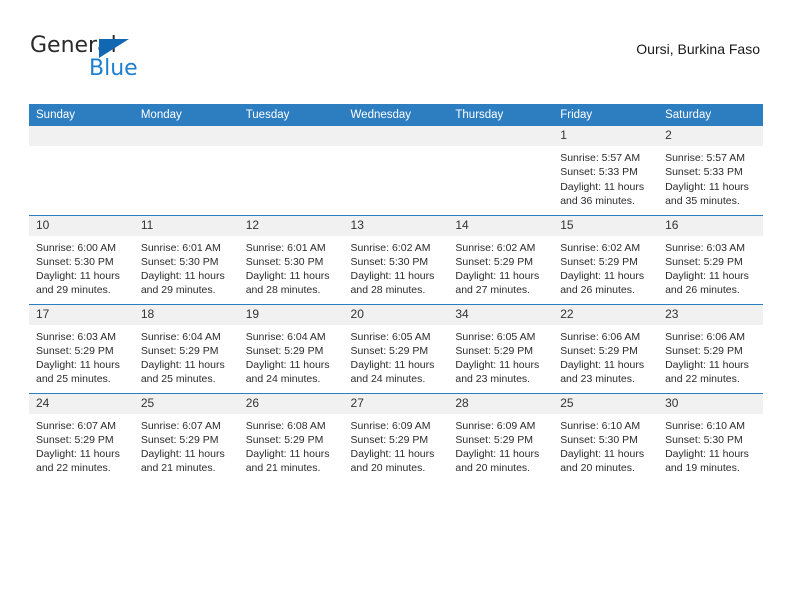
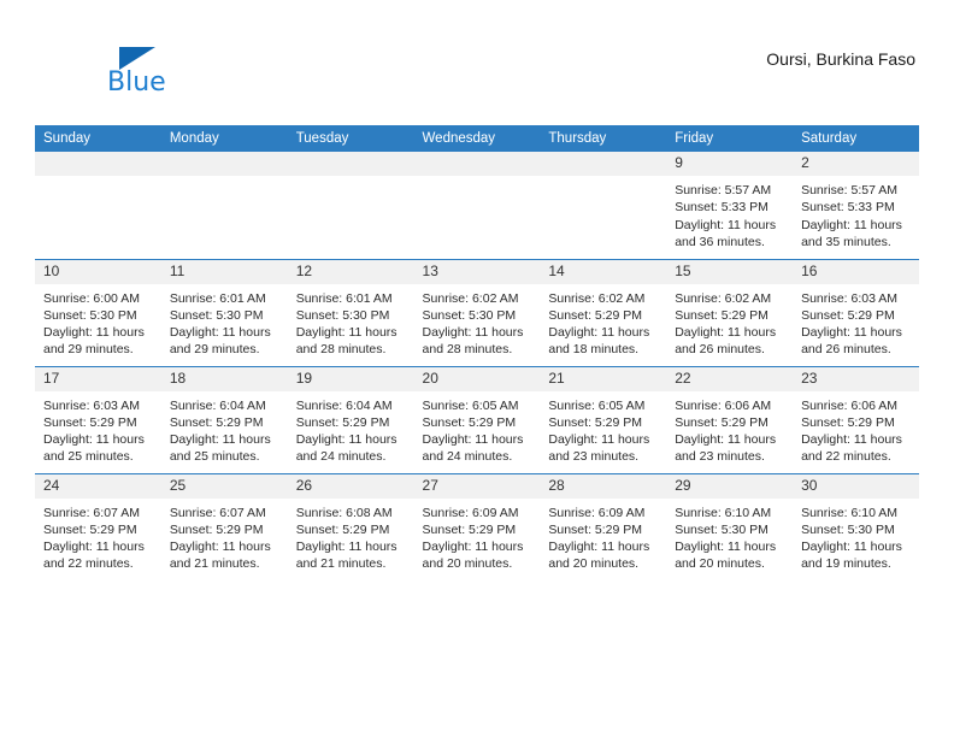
- General
  Blue
  Oursi, Burkina Faso
  Sunday	Monday	Tuesday	Wednesday	Thursday	Friday	Saturday
- 					1Sunrise: 5:57 AMSunset: 5:33 PMDaylight: 11 hoursand 36 minutes.	2Sunrise: 5:57 AMSunset: 5:33 PMDaylight: 11 hoursand 35 minutes.
+ 					9Sunrise: 5:57 AMSunset: 5:33 PMDaylight: 11 hoursand 36 minutes.	2Sunrise: 5:57 AMSunset: 5:33 PMDaylight: 11 hoursand 35 minutes.
- 10Sunrise: 6:00 AMSunset: 5:30 PMDaylight: 11 hoursand 29 minutes.	11Sunrise: 6:01 AMSunset: 5:30 PMDaylight: 11 hoursand 29 minutes.	12Sunrise: 6:01 AMSunset: 5:30 PMDaylight: 11 hoursand 28 minutes.	13Sunrise: 6:02 AMSunset: 5:30 PMDaylight: 11 hoursand 28 minutes.	14Sunrise: 6:02 AMSunset: 5:29 PMDaylight: 11 hoursand 27 minutes.	15Sunrise: 6:02 AMSunset: 5:29 PMDaylight: 11 hoursand 26 minutes.	16Sunrise: 6:03 AMSunset: 5:29 PMDaylight: 11 hoursand 26 minutes.
+ 10Sunrise: 6:00 AMSunset: 5:30 PMDaylight: 11 hoursand 29 minutes.	11Sunrise: 6:01 AMSunset: 5:30 PMDaylight: 11 hoursand 29 minutes.	12Sunrise: 6:01 AMSunset: 5:30 PMDaylight: 11 hoursand 28 minutes.	13Sunrise: 6:02 AMSunset: 5:30 PMDaylight: 11 hoursand 28 minutes.	14Sunrise: 6:02 AMSunset: 5:29 PMDaylight: 11 hoursand 18 minutes.	15Sunrise: 6:02 AMSunset: 5:29 PMDaylight: 11 hoursand 26 minutes.	16Sunrise: 6:03 AMSunset: 5:29 PMDaylight: 11 hoursand 26 minutes.
- 17Sunrise: 6:03 AMSunset: 5:29 PMDaylight: 11 hoursand 25 minutes.	18Sunrise: 6:04 AMSunset: 5:29 PMDaylight: 11 hoursand 25 minutes.	19Sunrise: 6:04 AMSunset: 5:29 PMDaylight: 11 hoursand 24 minutes.	20Sunrise: 6:05 AMSunset: 5:29 PMDaylight: 11 hoursand 24 minutes.	34Sunrise: 6:05 AMSunset: 5:29 PMDaylight: 11 hoursand 23 minutes.	22Sunrise: 6:06 AMSunset: 5:29 PMDaylight: 11 hoursand 23 minutes.	23Sunrise: 6:06 AMSunset: 5:29 PMDaylight: 11 hoursand 22 minutes.
+ 17Sunrise: 6:03 AMSunset: 5:29 PMDaylight: 11 hoursand 25 minutes.	18Sunrise: 6:04 AMSunset: 5:29 PMDaylight: 11 hoursand 25 minutes.	19Sunrise: 6:04 AMSunset: 5:29 PMDaylight: 11 hoursand 24 minutes.	20Sunrise: 6:05 AMSunset: 5:29 PMDaylight: 11 hoursand 24 minutes.	21Sunrise: 6:05 AMSunset: 5:29 PMDaylight: 11 hoursand 23 minutes.	22Sunrise: 6:06 AMSunset: 5:29 PMDaylight: 11 hoursand 23 minutes.	23Sunrise: 6:06 AMSunset: 5:29 PMDaylight: 11 hoursand 22 minutes.
- 24Sunrise: 6:07 AMSunset: 5:29 PMDaylight: 11 hoursand 22 minutes.	25Sunrise: 6:07 AMSunset: 5:29 PMDaylight: 11 hoursand 21 minutes.	26Sunrise: 6:08 AMSunset: 5:29 PMDaylight: 11 hoursand 21 minutes.	27Sunrise: 6:09 AMSunset: 5:29 PMDaylight: 11 hoursand 20 minutes.	28Sunrise: 6:09 AMSunset: 5:29 PMDaylight: 11 hoursand 20 minutes.	25Sunrise: 6:10 AMSunset: 5:30 PMDaylight: 11 hoursand 20 minutes.	30Sunrise: 6:10 AMSunset: 5:30 PMDaylight: 11 hoursand 19 minutes.
+ 24Sunrise: 6:07 AMSunset: 5:29 PMDaylight: 11 hoursand 22 minutes.	25Sunrise: 6:07 AMSunset: 5:29 PMDaylight: 11 hoursand 21 minutes.	26Sunrise: 6:08 AMSunset: 5:29 PMDaylight: 11 hoursand 21 minutes.	27Sunrise: 6:09 AMSunset: 5:29 PMDaylight: 11 hoursand 20 minutes.	28Sunrise: 6:09 AMSunset: 5:29 PMDaylight: 11 hoursand 20 minutes.	29Sunrise: 6:10 AMSunset: 5:30 PMDaylight: 11 hoursand 20 minutes.	30Sunrise: 6:10 AMSunset: 5:30 PMDaylight: 11 hoursand 19 minutes.
